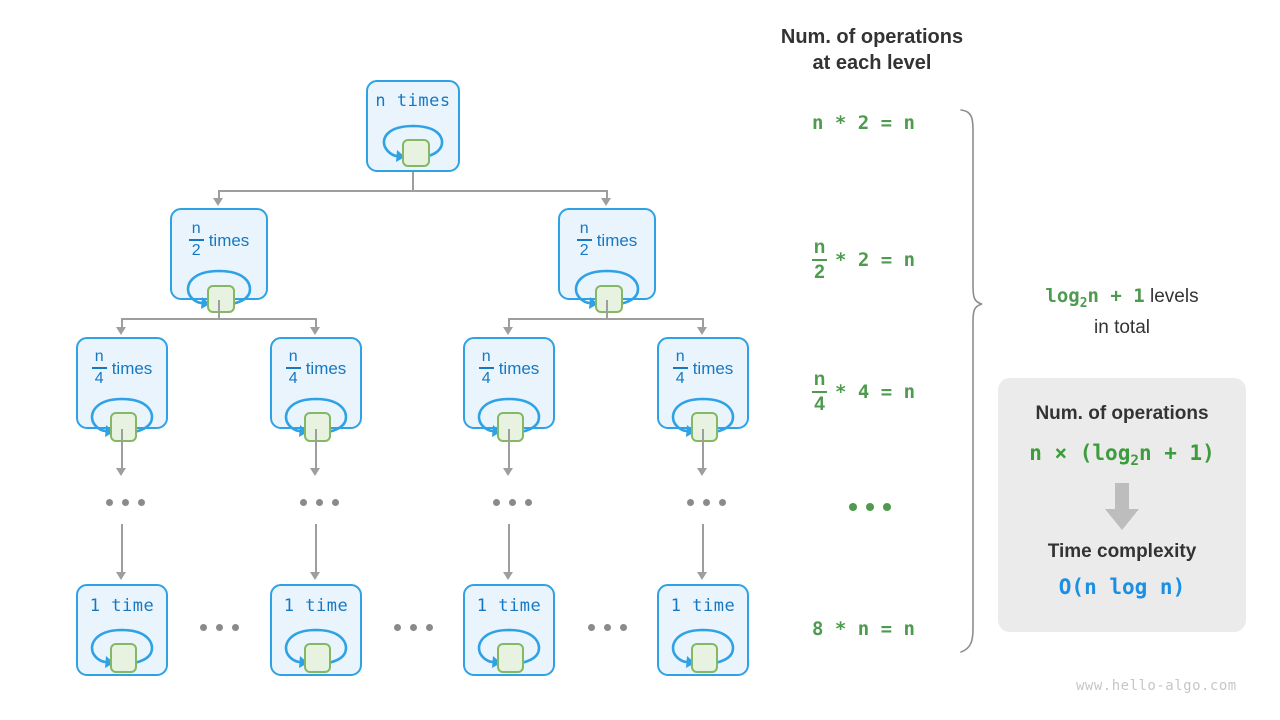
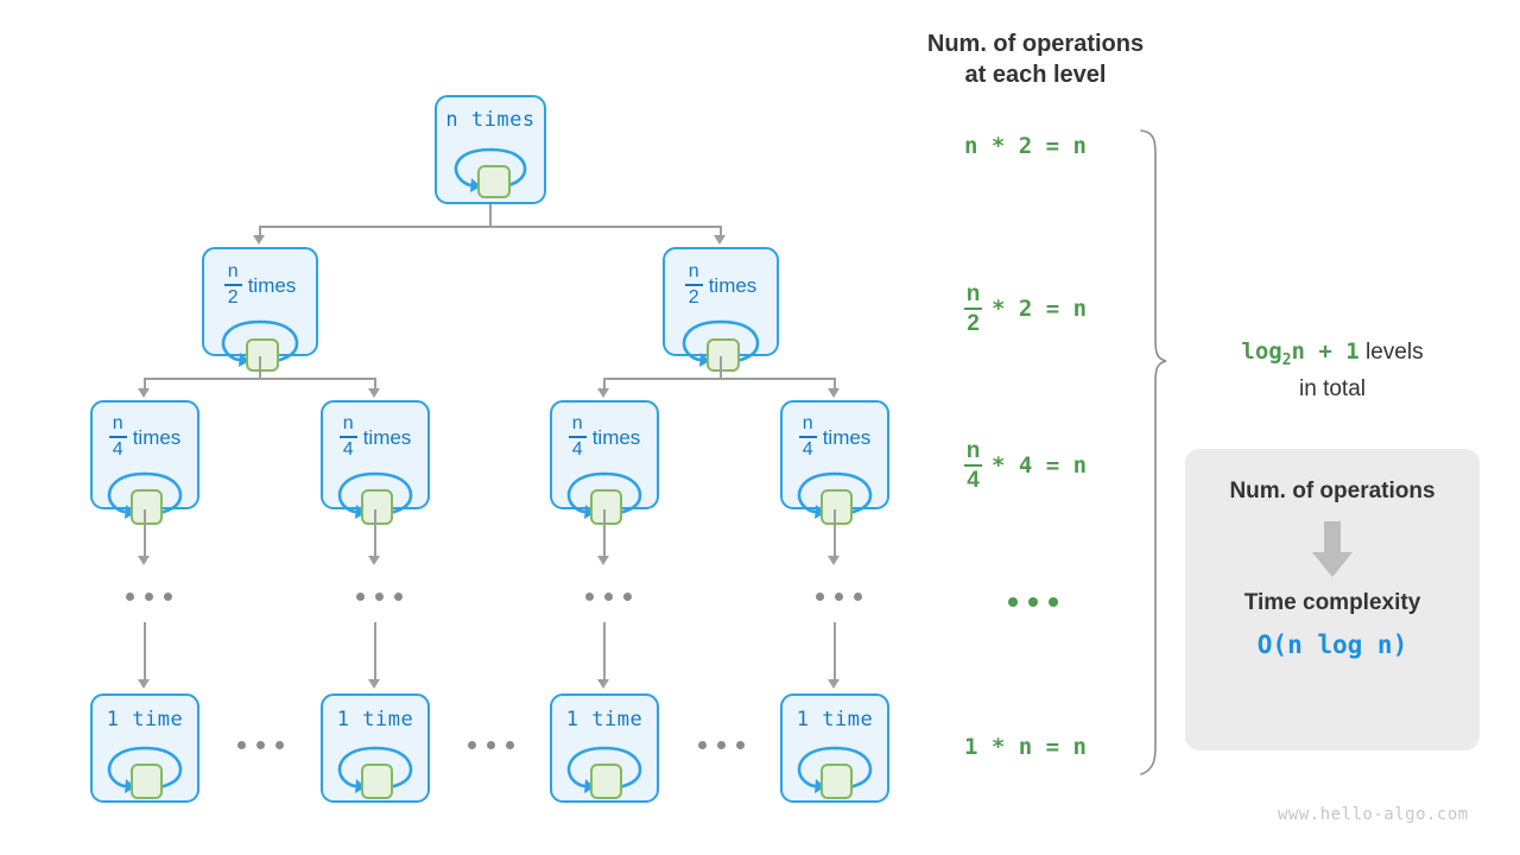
  n times
  n
  2
  times
  n
  2
  times
  n
  4
  times
  n
  4
  times
  n
  4
  times
  n
  4
  times
  1 time
  1 time
  1 time
  1 time
  Num. of operations
  at each level
  n * 2 = n
  n
  2
  * 2 = n
  n
  4
  * 4 = n
- 8 * n = n
+ 1 * n = n
  log2n + 1 levels
  in total
  Num. of operations
- n × (log2n + 1)
  Time complexity
  O(n log n)
  www.hello-algo.com
